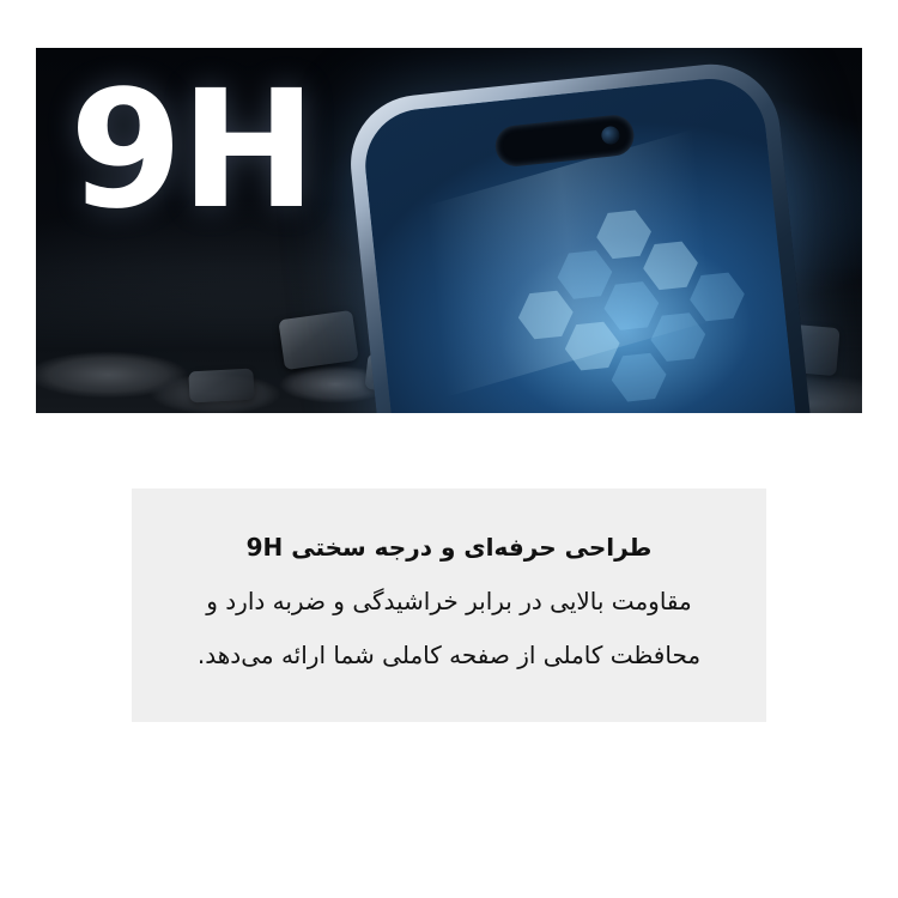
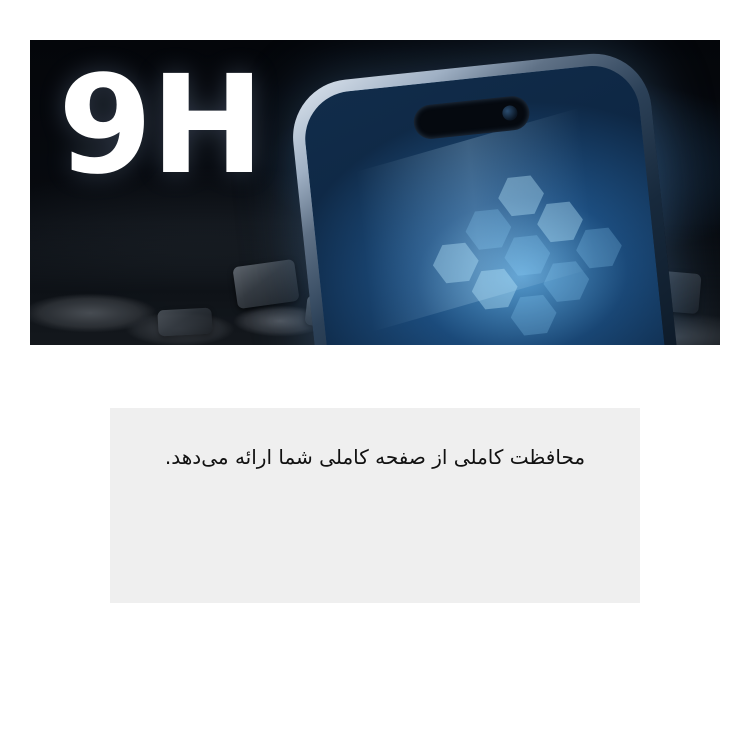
  9H
- طراحی حرفه‌ای و درجه سختی 9H
- مقاومت بالایی در برابر خراشیدگی و ضربه دارد و
  محافظت کاملی از صفحه کاملی شما ارائه می‌دهد.
